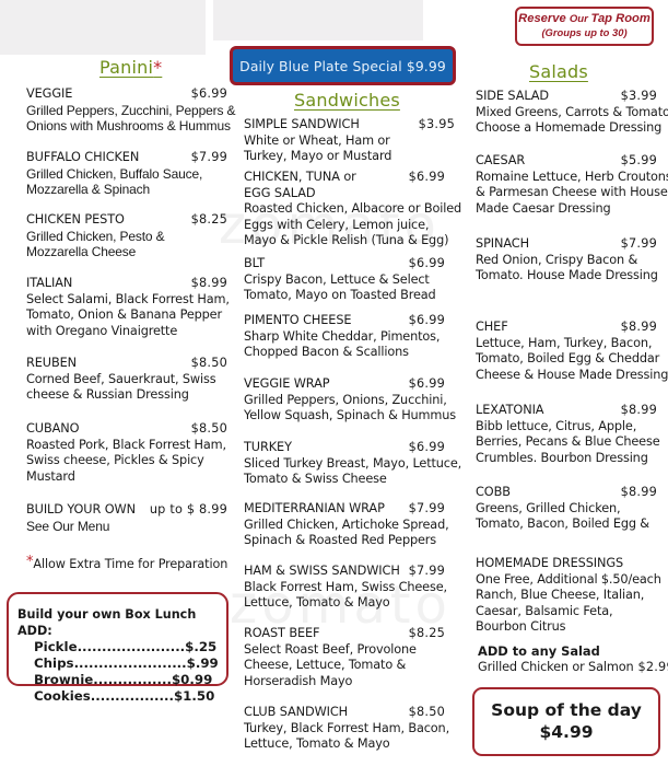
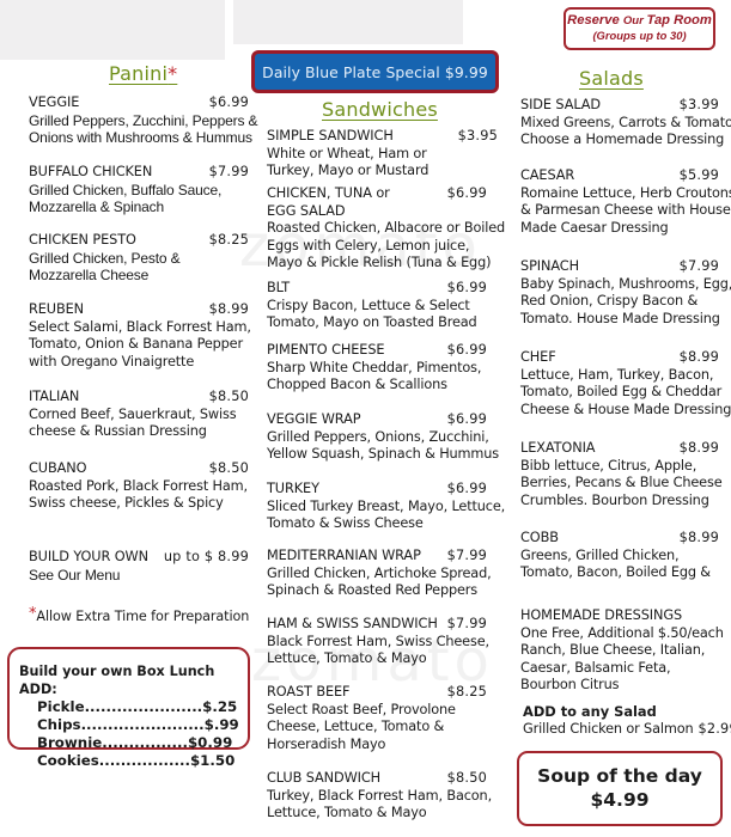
  zomato
  zomato
  Reserve Our Tap Room
  (Groups up to 30)
  Daily Blue Plate Special $9.99
  Panini*
  VEGGIE
  $6.99
  Grilled Peppers, Zucchini, Peppers &
  Onions with Mushrooms & Hummus
  BUFFALO CHICKEN
  $7.99
  Grilled Chicken, Buffalo Sauce,
  Mozzarella & Spinach
  CHICKEN PESTO
  $8.25
  Grilled Chicken, Pesto &
  Mozzarella Cheese
- ITALIAN
+ REUBEN
  $8.99
  Select Salami, Black Forrest Ham,
  Tomato, Onion & Banana Pepper
  with Oregano Vinaigrette
- REUBEN
+ ITALIAN
  $8.50
  Corned Beef, Sauerkraut, Swiss
  cheese & Russian Dressing
  CUBANO
  $8.50
  Roasted Pork, Black Forrest Ham,
  Swiss cheese, Pickles & Spicy
- Mustard
  BUILD YOUR OWN
  up to $ 8.99
  See Our Menu
  *Allow Extra Time for Preparation
  Build your own Box Lunch
  ADD:
  Pickle......................$.25
  Chips.......................$.99
  Brownie................$0.99
  Cookies.................$1.50
  Sandwiches
  SIMPLE SANDWICH
  $3.95
  White or Wheat, Ham or
  Turkey, Mayo or Mustard
  CHICKEN, TUNA or
  $6.99
  EGG SALAD
  Roasted Chicken, Albacore or Boiled
  Eggs with Celery, Lemon juice,
  Mayo & Pickle Relish (Tuna & Egg)
  BLT
  $6.99
  Crispy Bacon, Lettuce & Select
  Tomato, Mayo on Toasted Bread
  PIMENTO CHEESE
  $6.99
  Sharp White Cheddar, Pimentos,
  Chopped Bacon & Scallions
  VEGGIE WRAP
  $6.99
  Grilled Peppers, Onions, Zucchini,
  Yellow Squash, Spinach & Hummus
  TURKEY
  $6.99
  Sliced Turkey Breast, Mayo, Lettuce,
  Tomato & Swiss Cheese
  MEDITERRANIAN WRAP
  $7.99
  Grilled Chicken, Artichoke Spread,
  Spinach & Roasted Red Peppers
  HAM & SWISS SANDWICH
  $7.99
  Black Forrest Ham, Swiss Cheese,
  Lettuce, Tomato & Mayo
  ROAST BEEF
  $8.25
  Select Roast Beef, Provolone
  Cheese, Lettuce, Tomato &
  Horseradish Mayo
  CLUB SANDWICH
  $8.50
  Turkey, Black Forrest Ham, Bacon,
  Lettuce, Tomato & Mayo
  Salads
  SIDE SALAD
  $3.99
  Mixed Greens, Carrots & Tomato
  Choose a Homemade Dressing
  CAESAR
  $5.99
  Romaine Lettuce, Herb Crouton
  & Parmesan Cheese with House
  Made Caesar Dressing
  SPINACH
  $7.99
+ Baby Spinach, Mushrooms, Egg,
  Red Onion, Crispy Bacon &
  Tomato. House Made Dressing
  CHEF
  $8.99
  Lettuce, Ham, Turkey, Bacon,
  Tomato, Boiled Egg & Cheddar
  Cheese & House Made Dressing
  LEXATONIA
  $8.99
  Bibb lettuce, Citrus, Apple,
  Berries, Pecans & Blue Cheese
  Crumbles. Bourbon Dressing
  COBB
  $8.99
  Greens, Grilled Chicken,
  Tomato, Bacon, Boiled Egg &
  HOMEMADE DRESSINGS
  One Free, Additional $.50/each
  Ranch, Blue Cheese, Italian,
  Caesar, Balsamic Feta,
  Bourbon Citrus
  ADD to any Salad
  Grilled Chicken or Salmon
  $2.9
  Soup of the day
  $4.99
